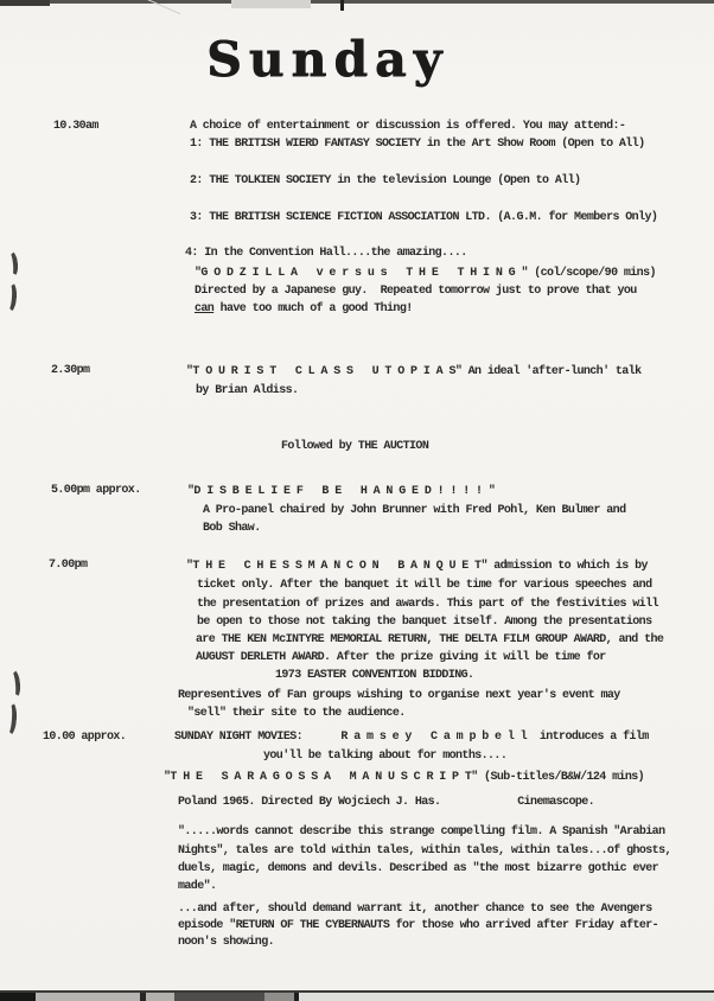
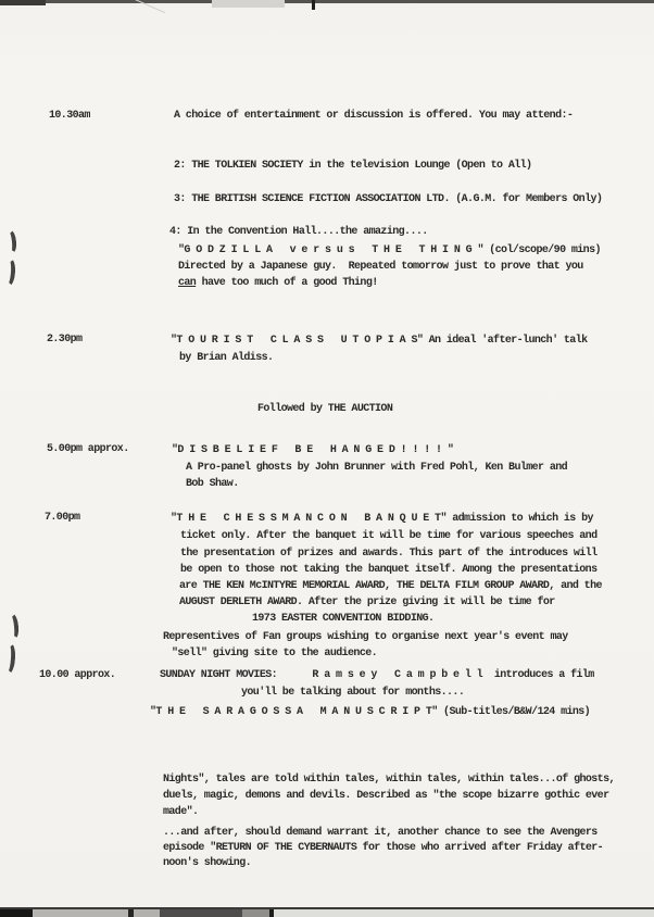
- Sunday
  10.30am
  A choice of entertainment or discussion is offered. You may attend:-
- 1: THE BRITISH WIERD FANTASY SOCIETY in the Art Show Room (Open to All)
  2: THE TOLKIEN SOCIETY in the television Lounge (Open to All)
  3: THE BRITISH SCIENCE FICTION ASSOCIATION LTD. (A.G.M. for Members Only)
  4: In the Convention Hall....the amazing....
  "G O D Z I L L A v e r s u s T H E T H I N G " (col/scope/90 mins)
  Directed by a Japanese guy. Repeated tomorrow just to prove that you
  can have too much of a good Thing!
  2.30pm
  "T O U R I S T C L A S S U T O P I A S" An ideal 'after-lunch' talk
  by Brian Aldiss.
  Followed by THE AUCTION
  5.00pm approx.
  "D I S B E L I E F B E H A N G E D ! ! ! ! "
- A Pro-panel chaired by John Brunner with Fred Pohl, Ken Bulmer and
+ A Pro-panel ghosts by John Brunner with Fred Pohl, Ken Bulmer and
  Bob Shaw.
  7.00pm
  "T H E C H E S S M A N C O N B A N Q U E T" admission to which is by
  ticket only. After the banquet it will be time for various speeches and
- the presentation of prizes and awards. This part of the festivities will
+ the presentation of prizes and awards. This part of the introduces will
  be open to those not taking the banquet itself. Among the presentations
- are THE KEN McINTYRE MEMORIAL RETURN, THE DELTA FILM GROUP AWARD, and the
+ are THE KEN McINTYRE MEMORIAL AWARD, THE DELTA FILM GROUP AWARD, and the
  AUGUST DERLETH AWARD. After the prize giving it will be time for
  1973 EASTER CONVENTION BIDDING.
  Representives of Fan groups wishing to organise next year's event may
- "sell" their site to the audience.
+ "sell" giving site to the audience.
  10.00 approx.
  SUNDAY NIGHT MOVIES: R a m s e y C a m p b e l l introduces a film
  you'll be talking about for months....
  "T H E S A R A G O S S A M A N U S C R I P T" (Sub-titles/B&W/124 mins)
- Poland 1965. Directed By Wojciech J. Has. Cinemascope.
- ".....words cannot describe this strange compelling film. A Spanish "Arabian
  Nights", tales are told within tales, within tales, within tales...of ghosts,
- duels, magic, demons and devils. Described as "the most bizarre gothic ever
+ duels, magic, demons and devils. Described as "the scope bizarre gothic ever
  made".
  ...and after, should demand warrant it, another chance to see the Avengers
  episode "RETURN OF THE CYBERNAUTS for those who arrived after Friday after-
  noon's showing.
